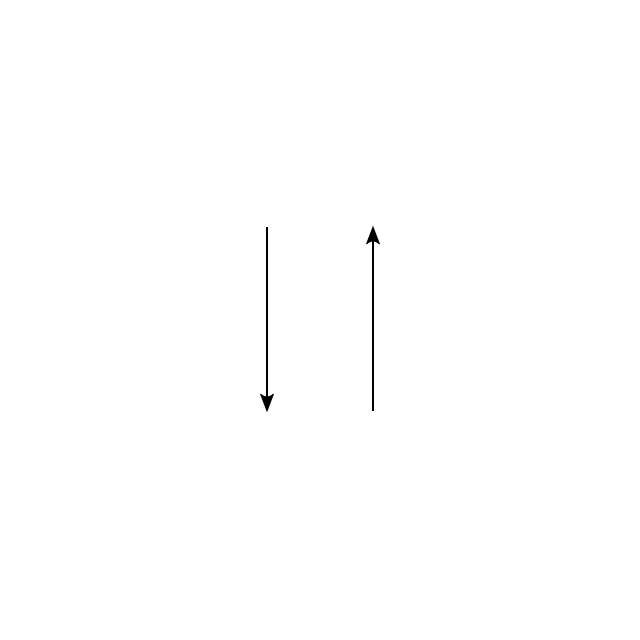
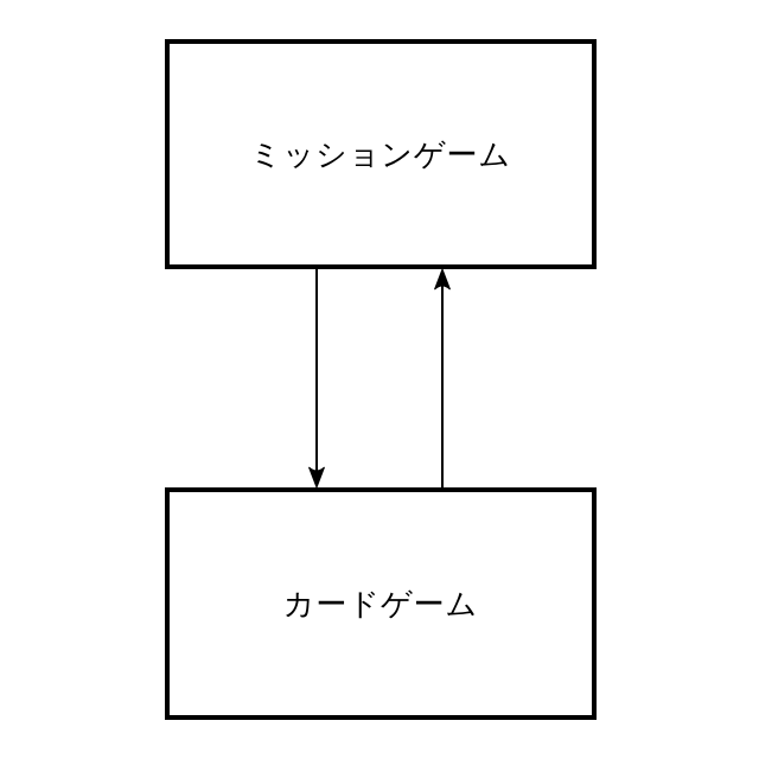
+ ミッションゲーム
+ カードゲーム
